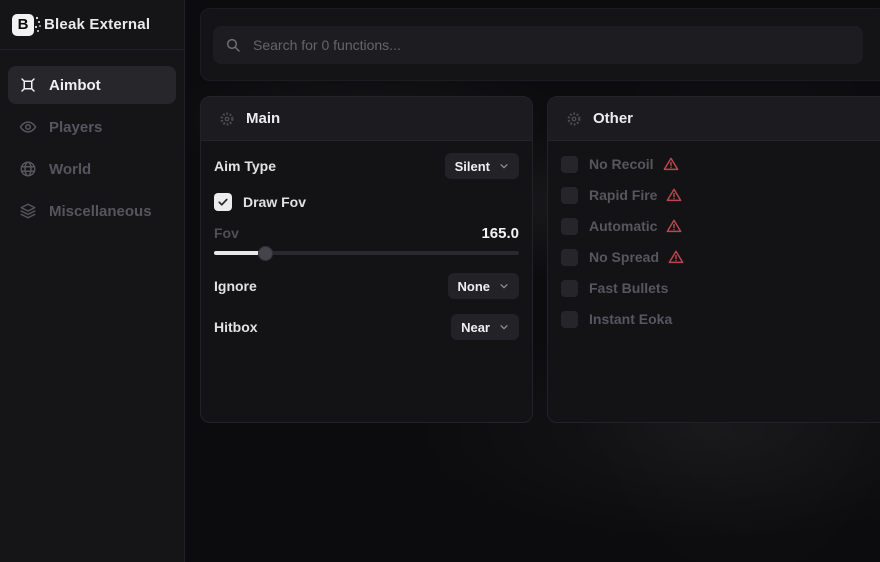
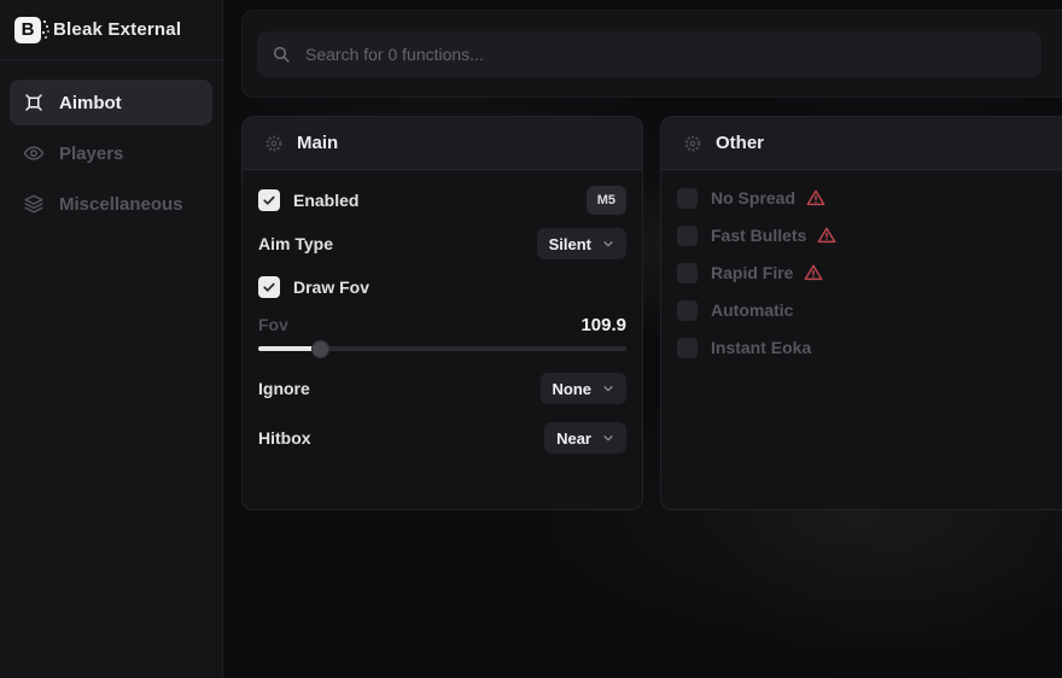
  B
  Bleak External
  Aimbot
  Players
- World
  Miscellaneous
  Search for 0 functions...
  Main
+ Enabled
+ M5
  Aim Type
  Silent
  Draw Fov
  Fov
- 165.0
+ 109.9
  Ignore
  None
  Hitbox
  Near
  Other
- No Recoil
- Rapid Fire
+ No Spread
- Automatic
+ Fast Bullets
- No Spread
+ Rapid Fire
- Fast Bullets
+ Automatic
  Instant Eoka
